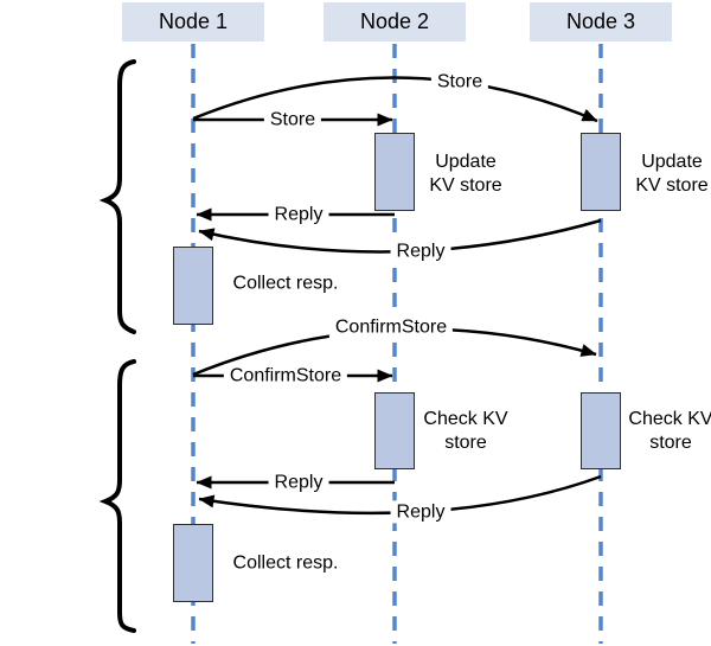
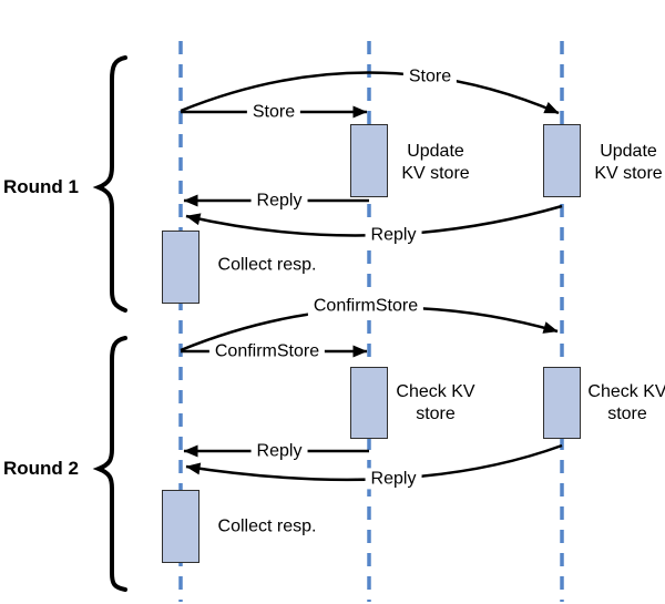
- Node 1
- Node 2
- Node 3
  Store
  Store
  Reply
  Reply
  ConfirmStore
  ConfirmStore
  Reply
  Reply
  Update KV store
  Update KV store
  Collect resp.
  Check KV store
  Check KV store
  Collect resp.
+ Round 1
+ Round 2
